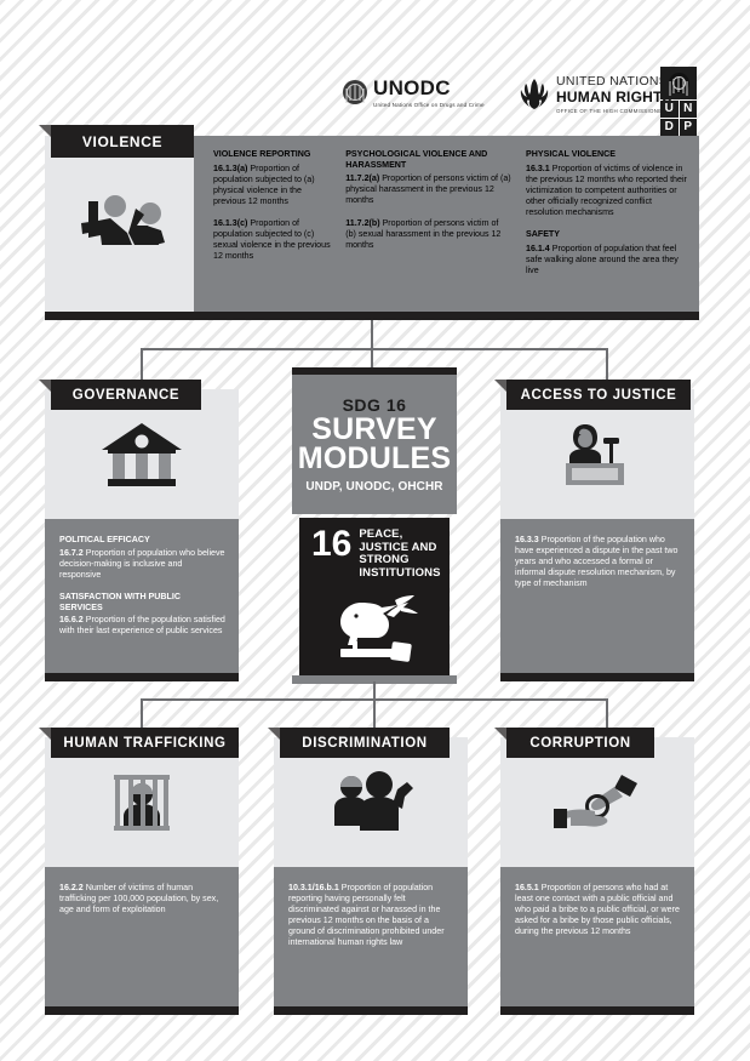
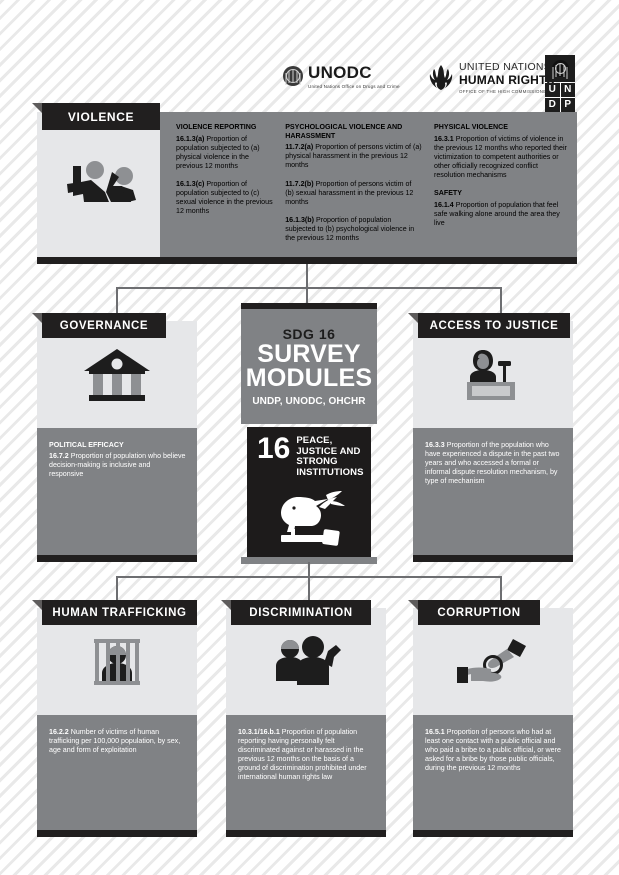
  UNODC
  UNITED NATION
  HUMAN RIGHT
  U
  N
  D
  P
  VIOLENCE
  VIOLENCE REPORTING
  16.1.3(a) Proportion of population subjected to (a) physical violence in the previous 12 months
  16.1.3(c) Proportion of population subjected to (c) sexual violence in the previous 12 months
  PSYCHOLOGICAL VIOLENCE AND HARASSMENT
  11.7.2(a) Proportion of persons victim of (a) physical harassment in the previous 12 months
  11.7.2(b) Proportion of persons victim of (b) sexual harassment in the previous 12 months
+ 16.1.3(b) Proportion of population subjected to (b) psychological violence in the previous 12 months
  PHYSICAL VIOLENCE
  16.3.1 Proportion of victims of violence in the previous 12 months who reported their victimization to competent authorities or other officially recognized conflict resolution mechanisms
  SAFETY
  16.1.4 Proportion of population that feel safe walking alone around the area they live
  GOVERNANCE
  POLITICAL EFFICACY
  16.7.2 Proportion of population who believe decision-making is inclusive and responsive
- SATISFACTION WITH PUBLIC SERVICES
- 16.6.2 Proportion of the population satisfied with their last experience of public services
  SDG 16
  SURVEY
  MODULES
  UNDP, UNODC, OHCHR
  16
  PEACE, JUSTICE AND STRONG INSTITUTIONS
  ACCESS TO JUSTICE
  16.3.3 Proportion of the population who have experienced a dispute in the past two years and who accessed a formal or informal dispute resolution mechanism, by type of mechanism
  HUMAN TRAFFICKING
  16.2.2 Number of victims of human trafficking per 100,000 population, by sex, age and form of exploitation
  DISCRIMINATION
  10.3.1/16.b.1 Proportion of population reporting having personally felt discriminated against or harassed in the previous 12 months on the basis of a ground of discrimination prohibited under international human rights law
  CORRUPTION
  16.5.1 Proportion of persons who had at least one contact with a public official and who paid a bribe to a public official, or were asked for a bribe by those public officials, during the previous 12 months
